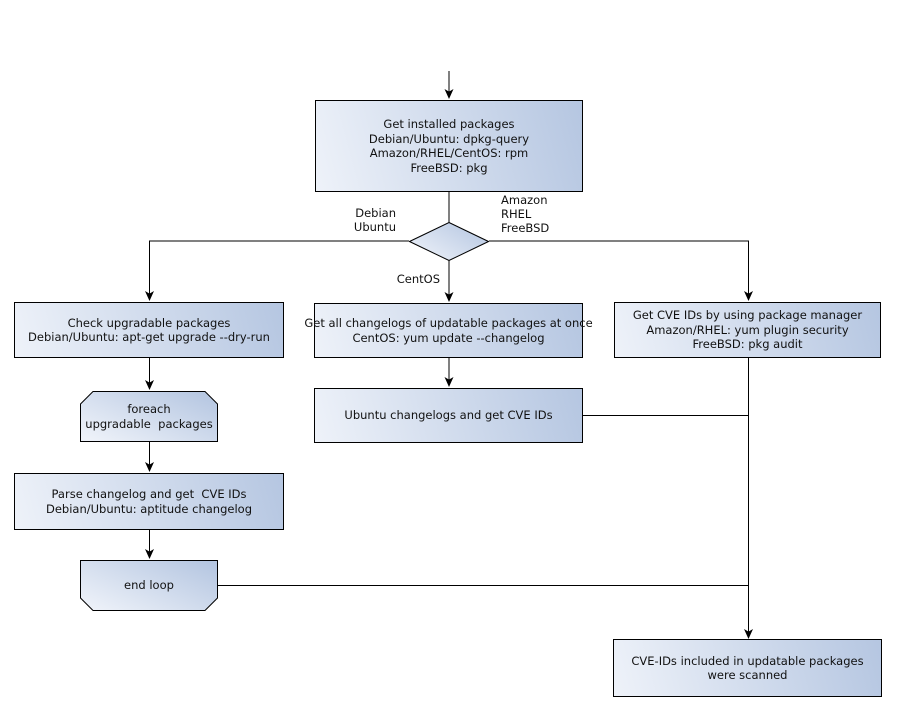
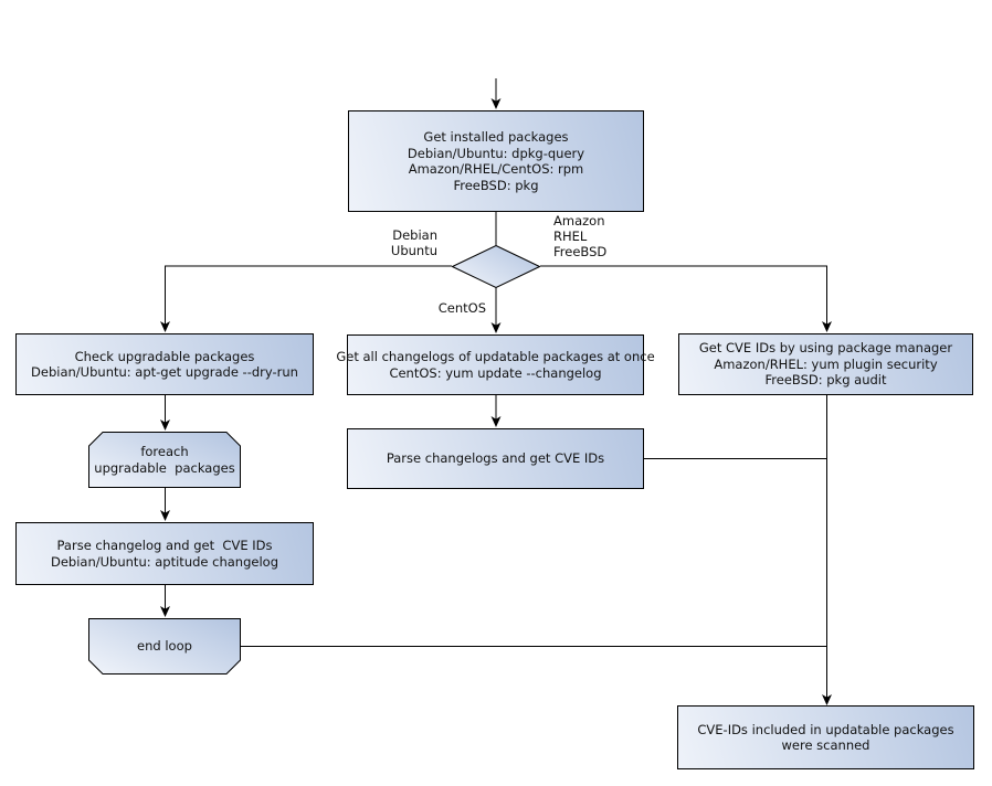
  Get installed packages
  Debian/Ubuntu: dpkg-query
  Amazon/RHEL/CentOS: rpm
  FreeBSD: pkg
  Debian
  Ubuntu
  Amazon
  RHEL
  FreeBSD
  CentOS
  Check upgradable packages
  Debian/Ubuntu: apt-get upgrade --dry-run
  foreach
  upgradable packages
  Parse changelog and get CVE IDs
  Debian/Ubuntu: aptitude changelog
  end loop
  Get all changelogs of updatable packages at once
  CentOS: yum update --changelog
- Ubuntu changelogs and get CVE IDs
+ Parse changelogs and get CVE IDs
  Get CVE IDs by using package manager
  Amazon/RHEL: yum plugin security
  FreeBSD: pkg audit
  CVE-IDs included in updatable packages
  were scanned
